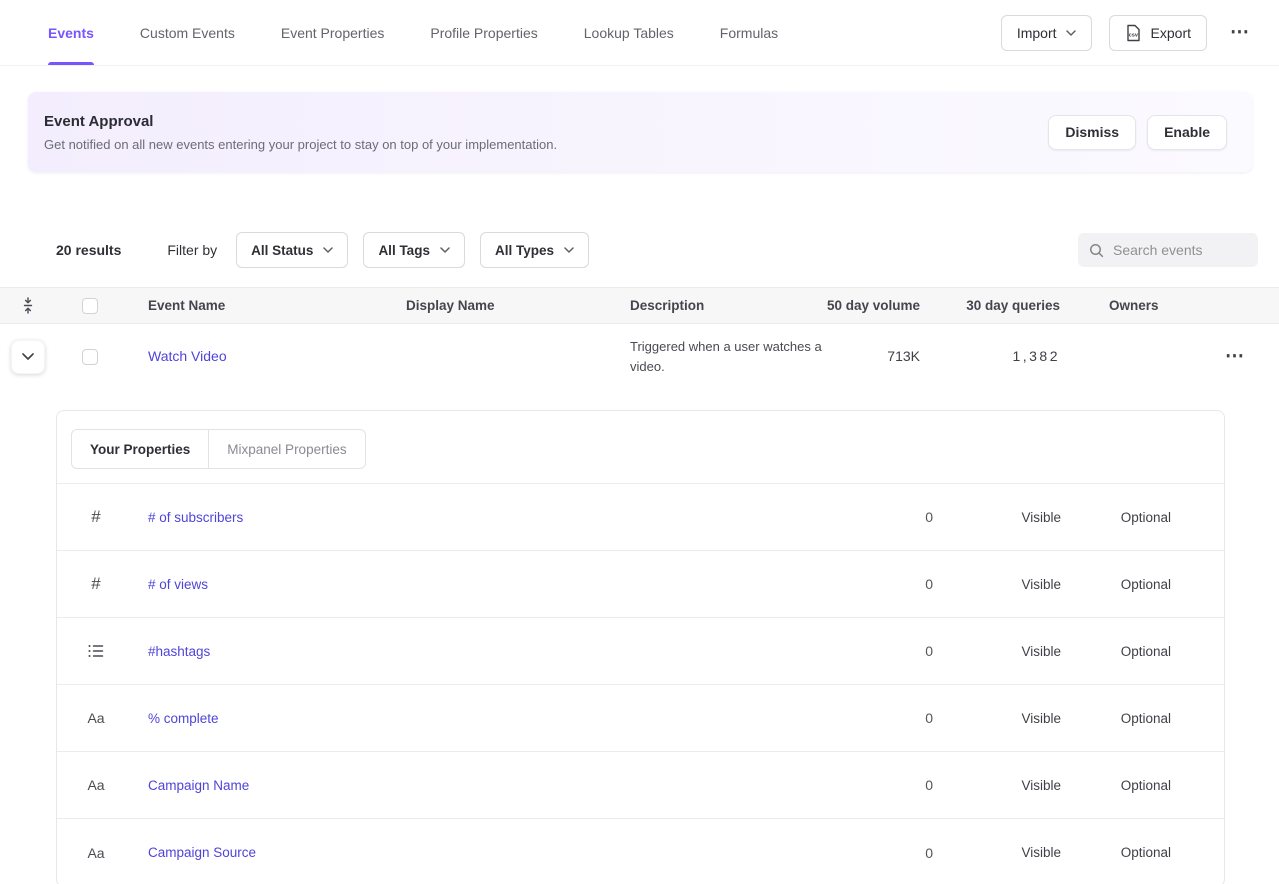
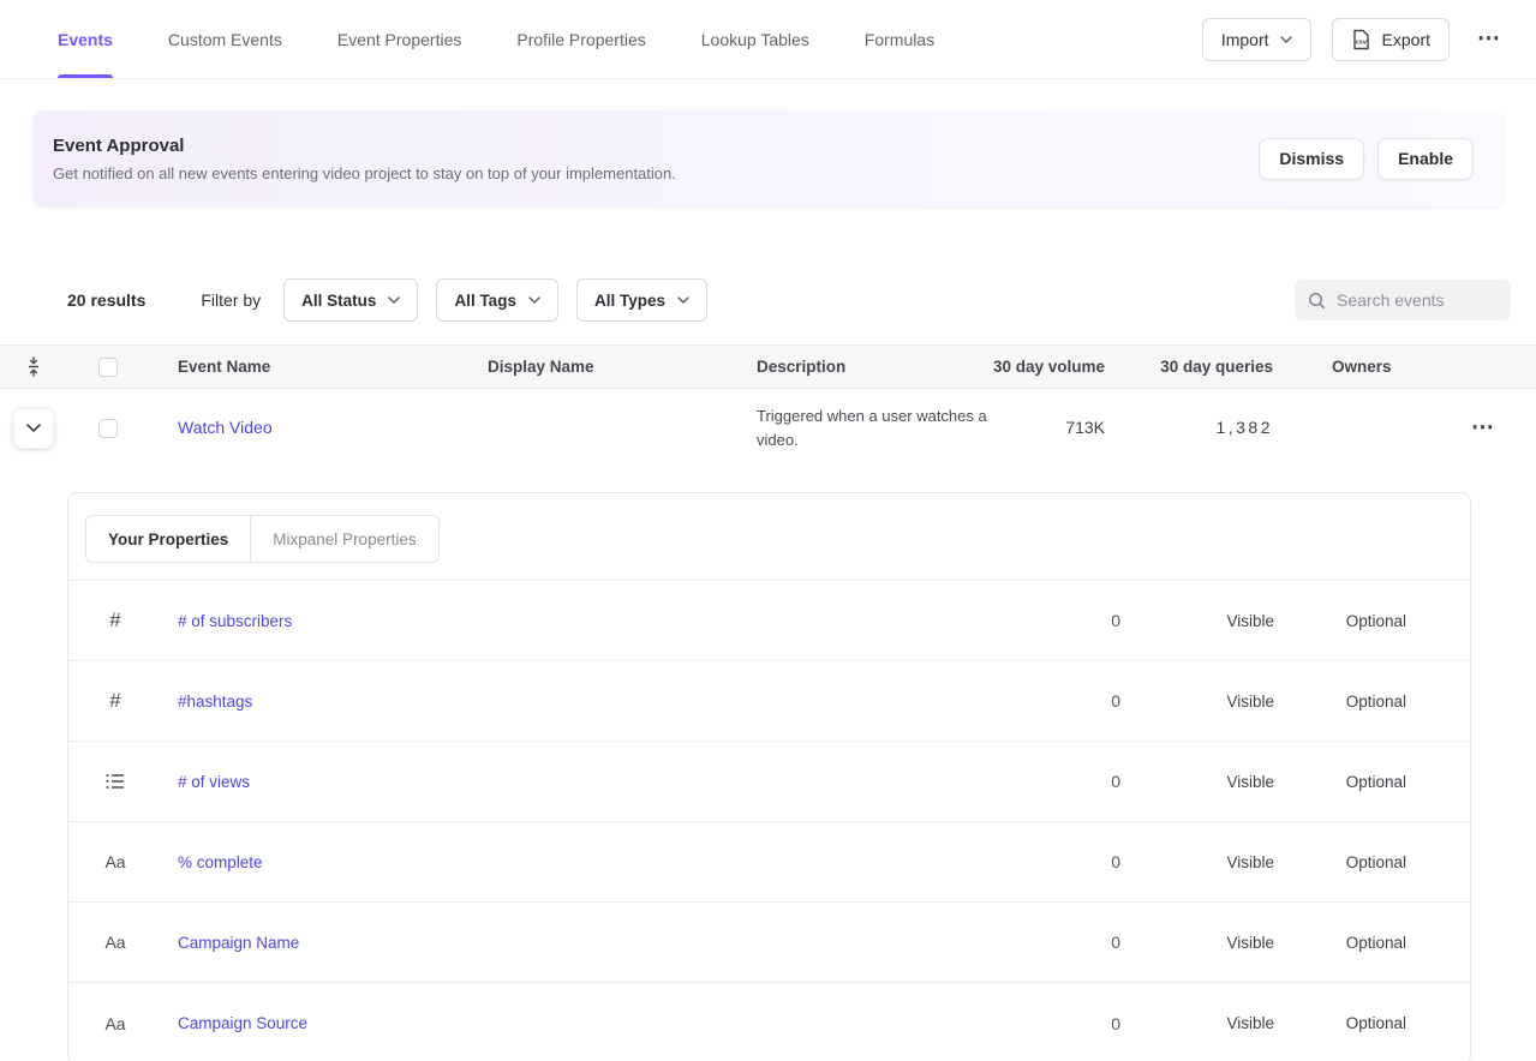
  Events
  Custom Events
  Event Properties
  Profile Properties
  Lookup Tables
  Formulas
  Import
  Export
  ⋯
  Event Approval
- Get notified on all new events entering your project to stay on top of your implementation.
+ Get notified on all new events entering video project to stay on top of your implementation.
  Dismiss
  Enable
  20 results
  Filter by
  All Status
  All Tags
  All Types
  Search events
  Event Name
  Display Name
  Description
- 50 day volume
+ 30 day volume
  30 day queries
  Owners
  Watch Video
  Triggered when a user watches a video.
  713K
  1,382
  ⋯
  Your Properties
  Mixpanel Properties
  #
  # of subscribers
  0
  Visible
  Optional
  #
- # of views
+ #hashtags
  0
  Visible
  Optional
- #hashtags
+ # of views
  0
  Visible
  Optional
  Aa
  % complete
  0
  Visible
  Optional
  Aa
  Campaign Name
  0
  Visible
  Optional
  Aa
  Campaign Source
  0
  Visible
  Optional
